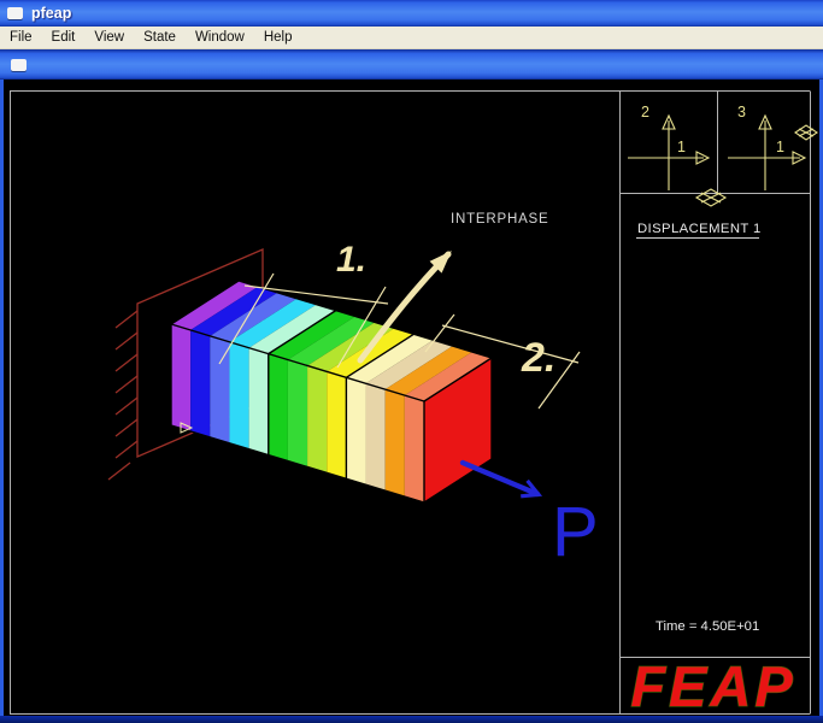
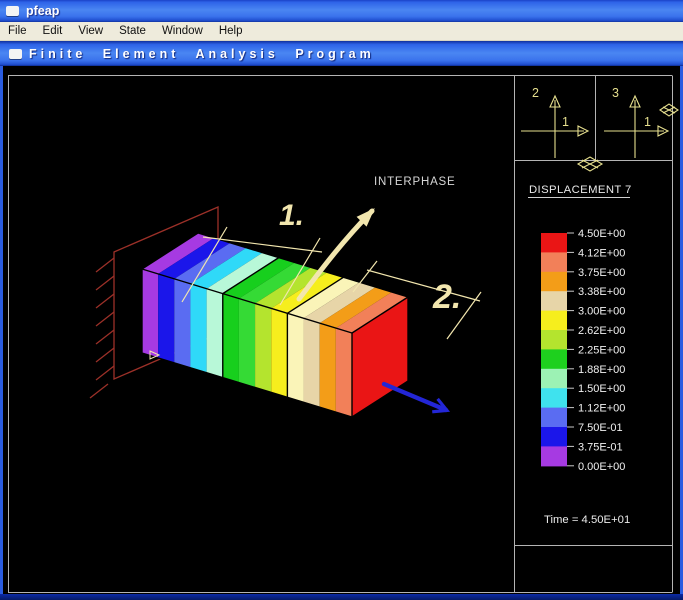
  pfeap
  File
  Edit
  View
  State
  Window
  Help
+ Finite Element Analysis Program
  1.
  2.
  INTERPHASE
- P
  2
  1
  3
  1
- DISPLACEMENT 1
+ DISPLACEMENT 7
+ 4.50E+00
+ 4.12E+00
+ 3.75E+00
+ 3.38E+00
+ 3.00E+00
+ 2.62E+00
+ 2.25E+00
+ 1.88E+00
+ 1.50E+00
+ 1.12E+00
+ 7.50E-01
+ 3.75E-01
+ 0.00E+00
  Time = 4.50E+01
- FEAP
